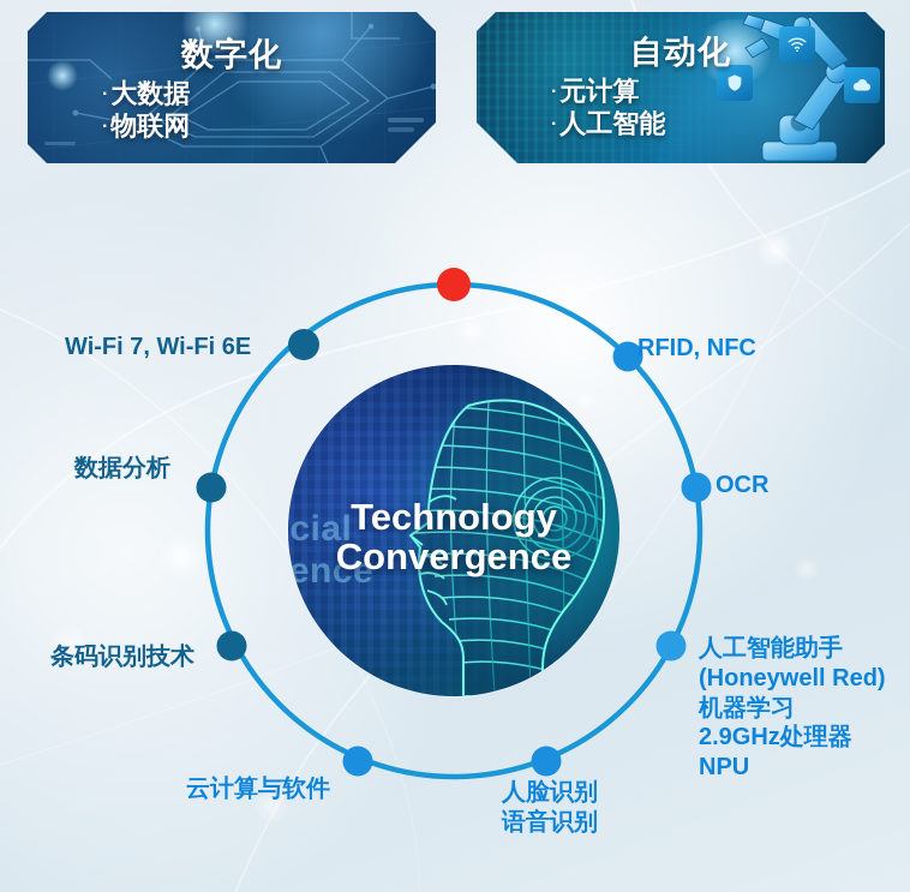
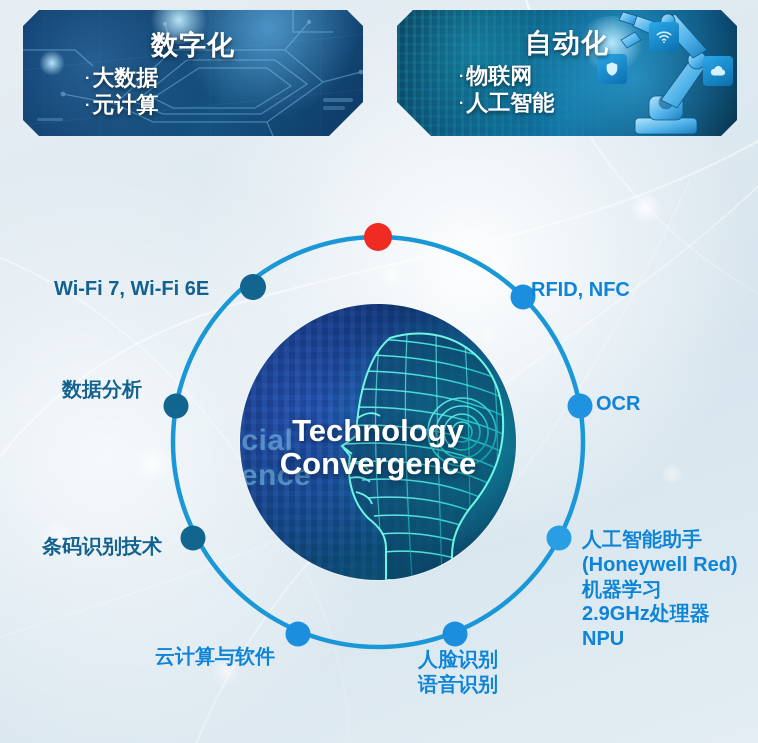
  数字化
  ·大数据
- ·物联网
+ ·元计算
  自动化
- ·元计算
+ ·物联网
  ·人工智能
  ence
  Technology
  Convergence
  RFID, NFC
  OCR
  人工智能助手
  (Honeywell Red)
  机器学习
  2.9GHz处理器
  NPU
  人脸识别
  语音识别
  云计算与软件
  条码识别技术
  数据分析
  Wi-Fi 7, Wi-Fi 6E
